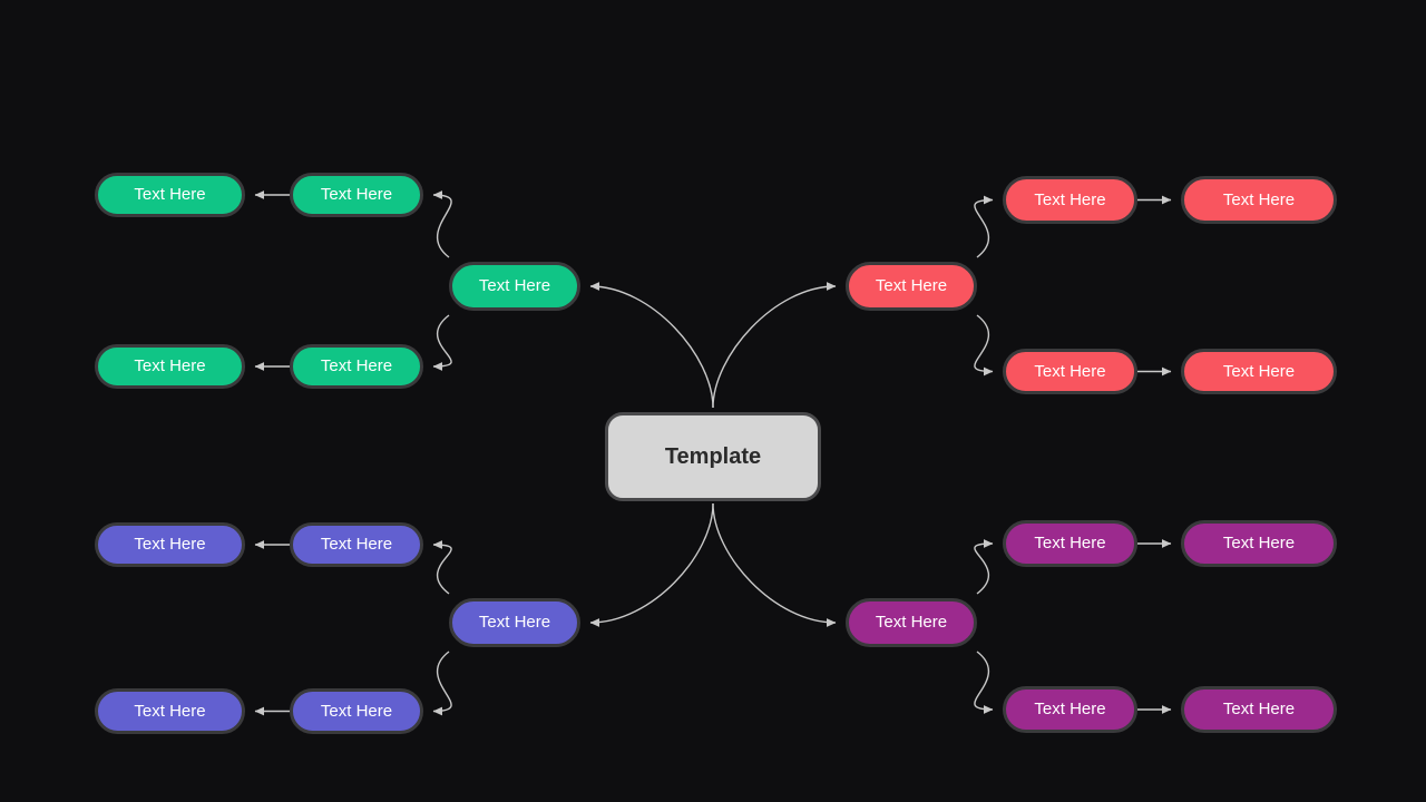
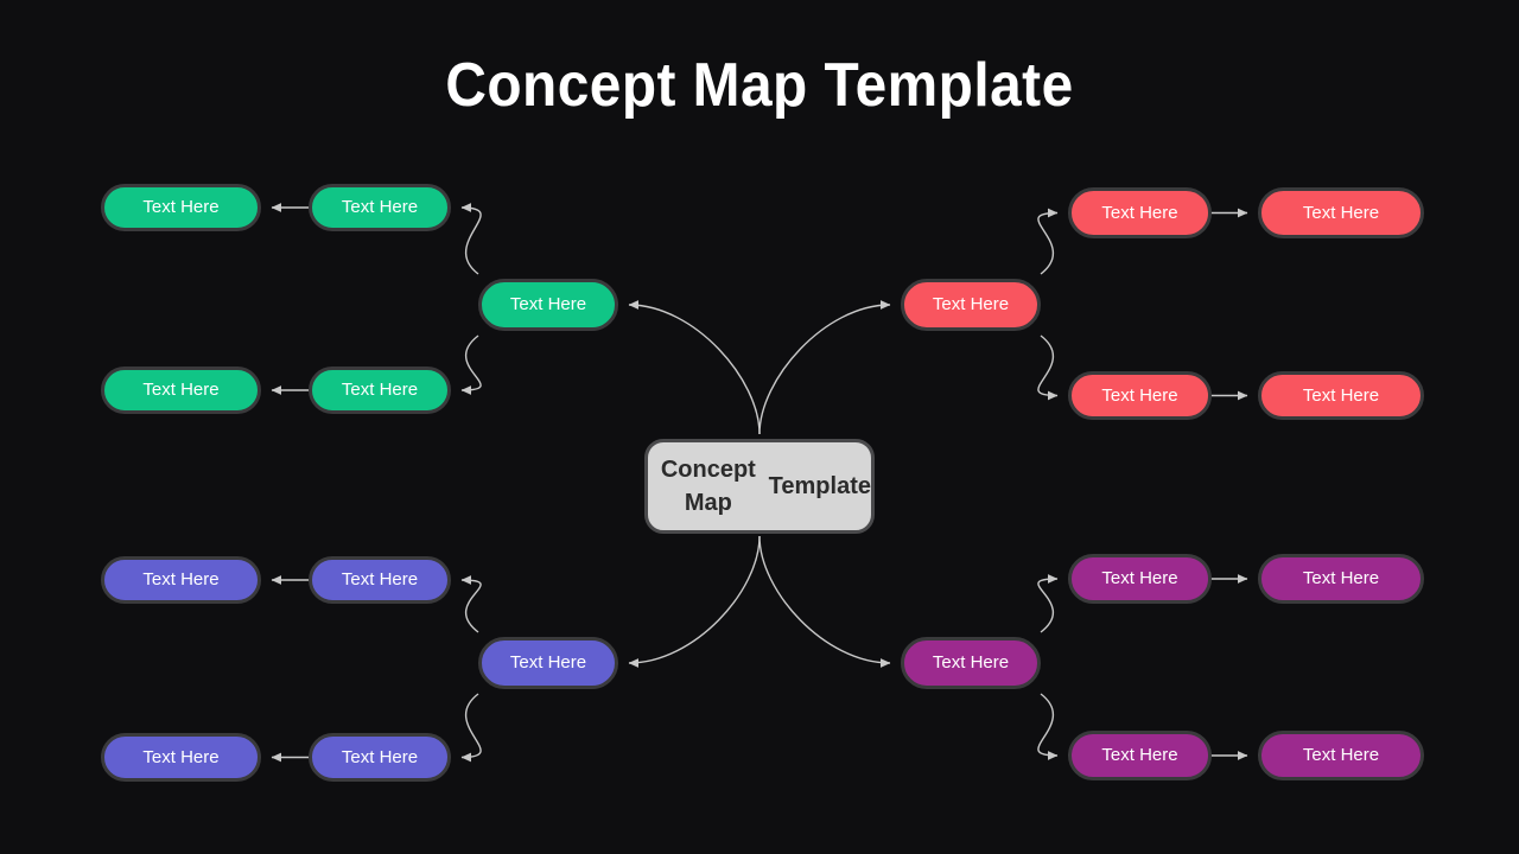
+ Concept Map Template
+ Concept Map
  Template
  Text Here
  Text Here
  Text Here
  Text Here
  Text Here
  Text Here
  Text Here
  Text Here
  Text Here
  Text Here
  Text Here
  Text Here
  Text Here
  Text Here
  Text Here
  Text Here
  Text Here
  Text Here
  Text Here
  Text Here
